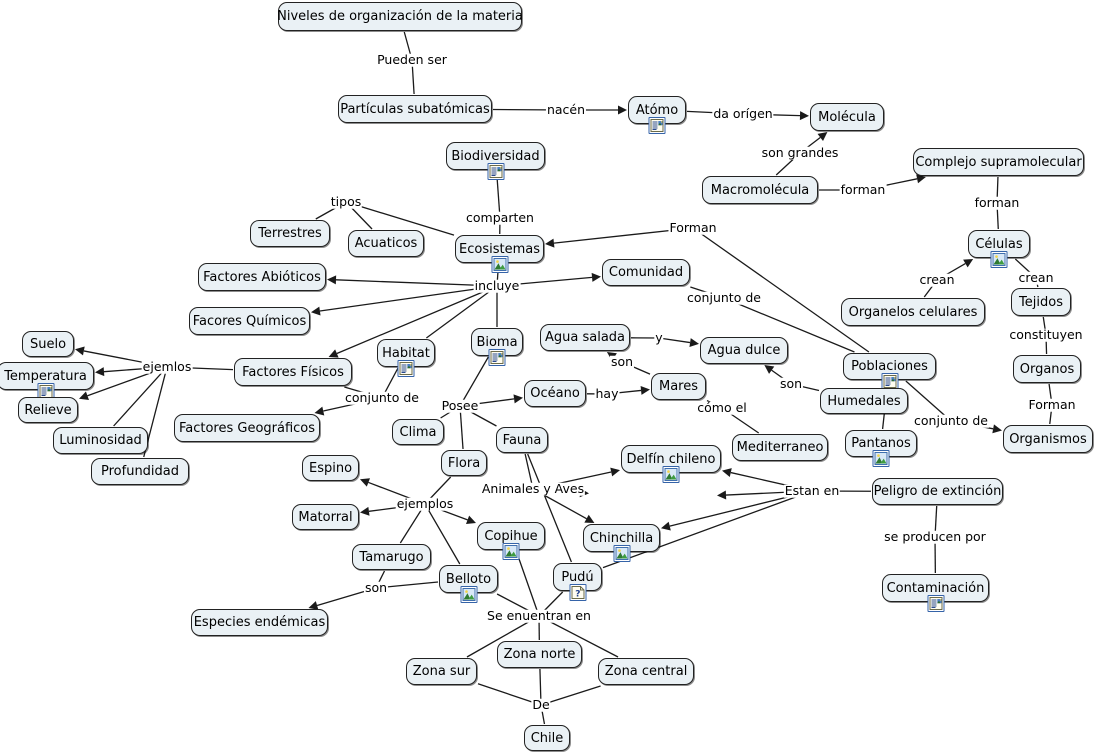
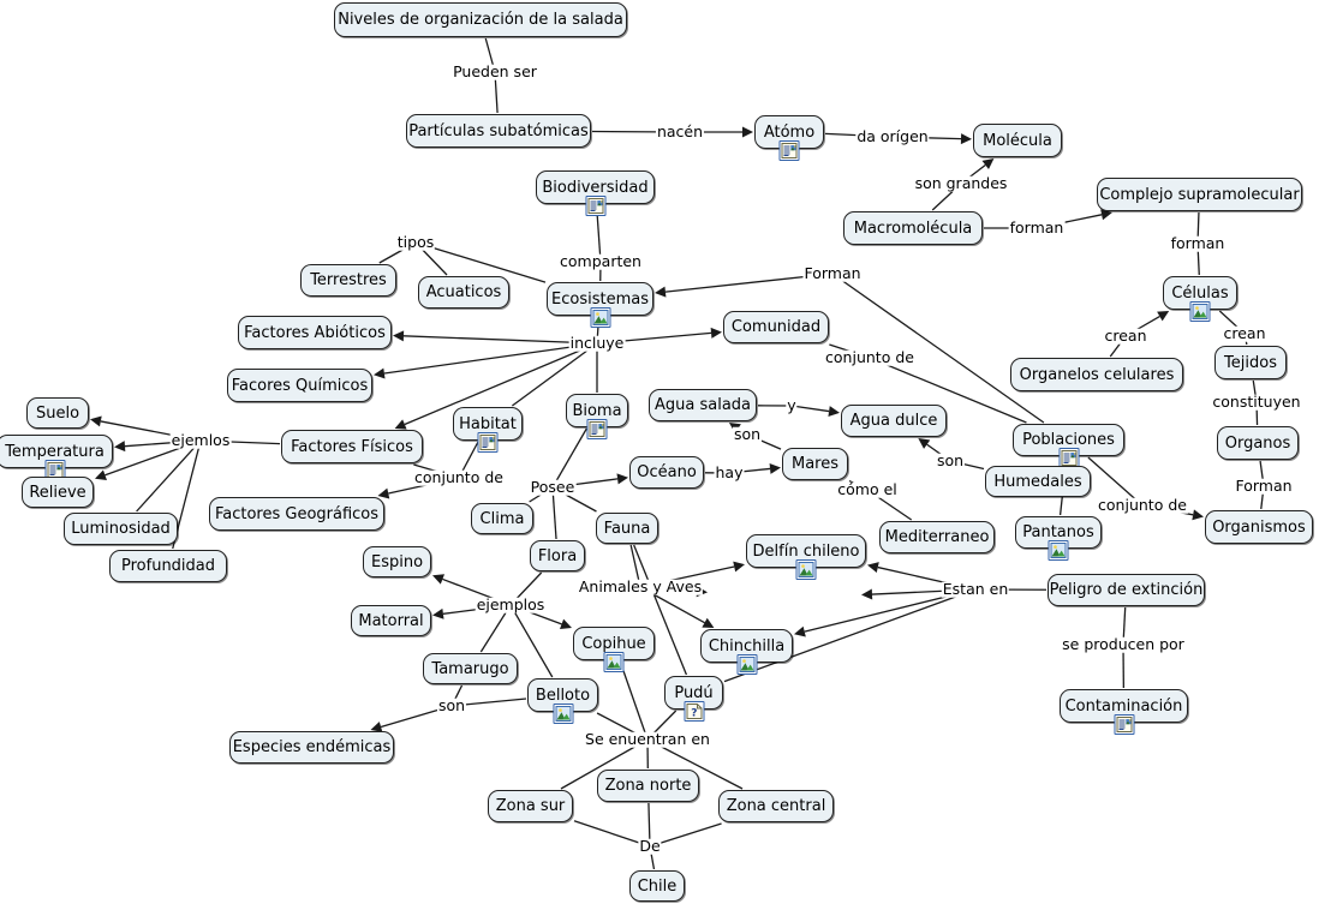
- Niveles de organización de la materia
+ Niveles de organización de la salada
  Partículas subatómicas
  Atómo
  Molécula
  Macromolécula
  Complejo supramolecular
  Células
  Organelos celulares
  Tejidos
  Organos
  Organismos
  Biodiversidad
  Ecosistemas
  Terrestres
  Acuaticos
  Factores Abióticos
  Facores Químicos
  Comunidad
  Habitat
  Bioma
  Factores Físicos
  Factores Geográficos
  Suelo
  Temperatura
  Relieve
  Luminosidad
  Profundidad
  Agua salada
  Agua dulce
  Océano
  Mares
  Mediterraneo
  Poblaciones
  Humedales
  Pantanos
  Clima
  Flora
  Fauna
  Espino
  Matorral
  Tamarugo
  Copihue
  Belloto
  Pudú
  ?
  Especies endémicas
  Delfín chileno
  Chinchilla
  Peligro de extinción
  Contaminación
  Zona norte
  Zona sur
  Zona central
  Chile
  Pueden ser
  nacén
  da orígen
  son grandes
  forman
  forman
  crean
  crean
  constituyen
  Forman
  comparten
  tipos
  Forman
  incluye
  conjunto de
  ejemlos
  conjunto de
  Posee
  y
  son
  hay
  cómo el
  son
  conjunto de
  Animales y Aves
  ejemplos
  Estan en
  son
  se producen por
  Se enuentran en
  De
